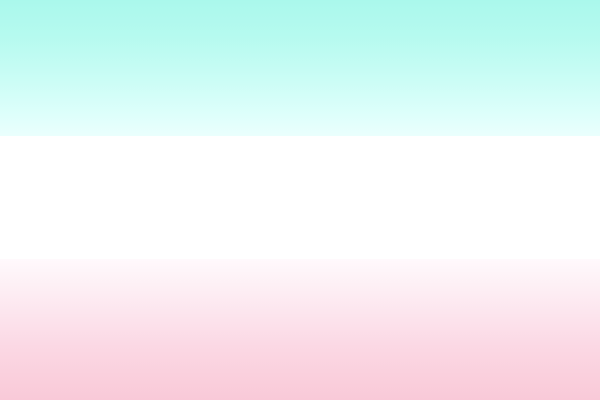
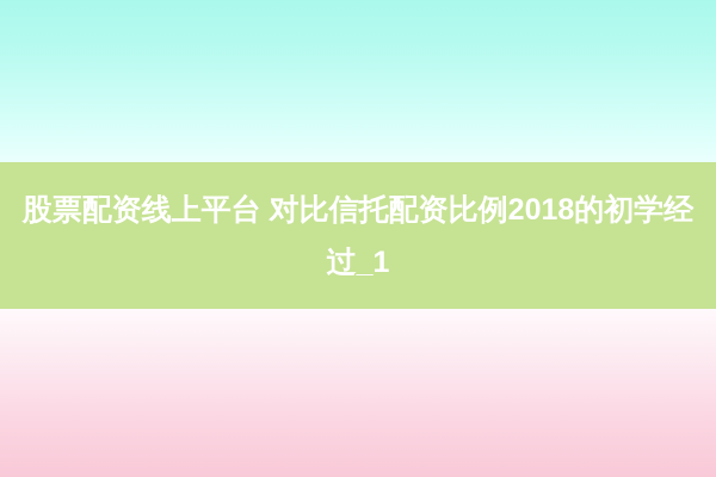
+ 股票配资线上平台 对比信托配资比例2018的初学经过_1
